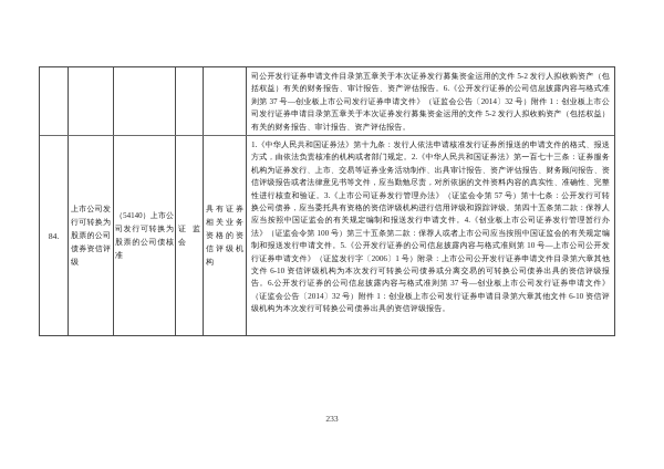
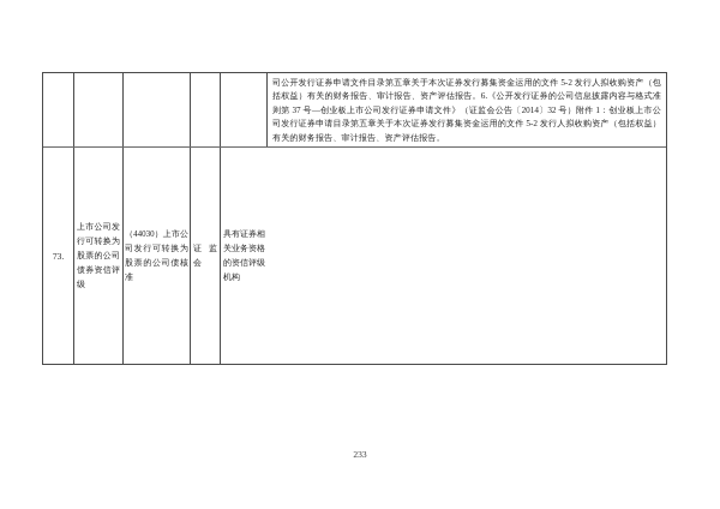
  司公开发行证券申请文件目录第五章关于本次证券发行募集资金运用的文件 5-2 发行人拟收购资产（包括权益）有关的财务报告、审计报告、资产评估报告。6.《公开发行证券的公司信息披露内容与格式准则第 37 号—创业板上市公司发行证券申请文件》（证监会公告〔2014〕32 号）附件 1：创业板上市公司发行证券申请目录第五章关于本次证券发行募集资金运用的文件 5-2 发行人拟收购资产（包括权益）有关的财务报告、审计报告、资产评估报告。
- 84.
+ 73.
  上市公司发行可转换为股票的公司债券资信评级
- （54140）上市公司发行可转换为股票的公司债核准
+ （44030）上市公司发行可转换为股票的公司债核准
  证监会
  具有证券相关业务资格的资信评级机构
- 1.《中华人民共和国证券法》第十九条：发行人依法申请核准发行证券所报送的申请文件的格式、报送方式，由依法负责核准的机构或者部门规定。2.《中华人民共和国证券法》第一百七十三条：证券服务机构为证券发行、上市、交易等证券业务活动制作、出具审计报告、资产评估报告、财务顾问报告、资信评级报告或者法律意见书等文件，应当勤勉尽责，对所依据的文件资料内容的真实性、准确性、完整性进行核查和验证。3.《上市公司证券发行管理办法》（证监会令第 57 号）第十七条：公开发行可转换公司债券，应当委托具有资格的资信评级机构进行信用评级和跟踪评级。第四十五条第二款：保荐人应当按照中国证监会的有关规定编制和报送发行申请文件。4.《创业板上市公司证券发行管理暂行办法》（证监会令第 100 号）第三十五条第二款：保荐人或者上市公司应当按照中国证监会的有关规定编制和报送发行申请文件。5.《公开发行证券的公司信息披露内容与格式准则第 10 号—上市公司公开发行证券申请文件》（证监发行字〔2006〕1 号）附录：上市公司公开发行证券申请文件目录第六章其他文件 6-10 资信评级机构为本次发行可转换公司债券或分离交易的可转换公司债券出具的资信评级报告。6.公开发行证券的公司信息披露内容与格式准则第 37 号—创业板上市公司发行证券申请文件》（证监会公告〔2014〕32 号）附件 1：创业板上市公司发行证券申请目录第六章其他文件 6-10 资信评级机构为本次发行可转换公司债券出具的资信评级报告。
  233
